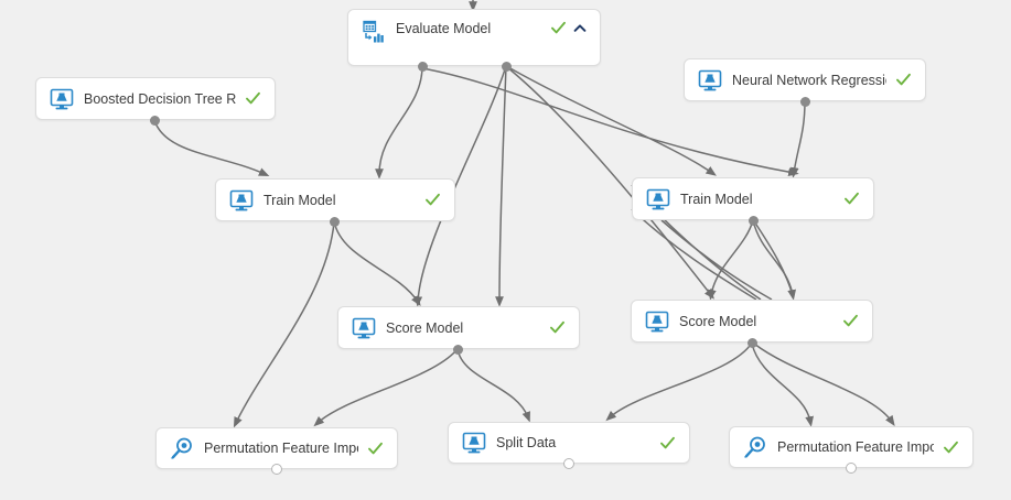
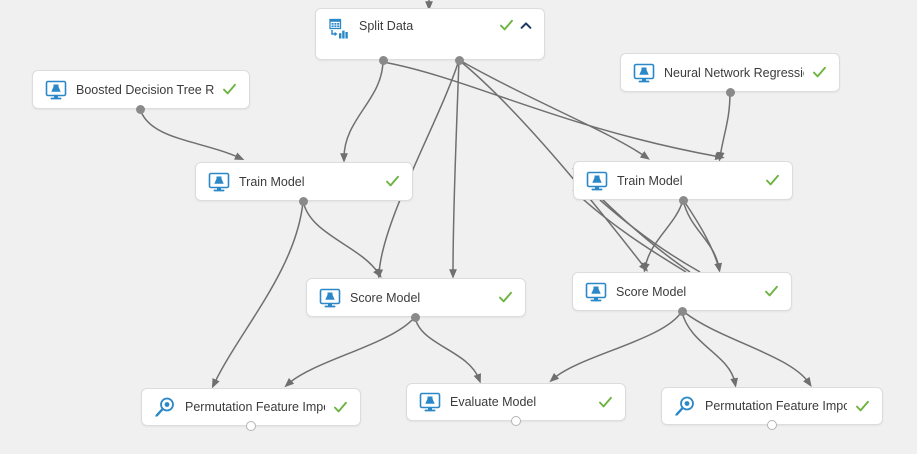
- Evaluate Model
+ Split Data
  Boosted Decision Tree R
  Neural Network Regressi
  Train Model
  Train Model
  Score Model
  Score Model
  Permutation Feature Imp
- Split Data
+ Evaluate Model
  Permutation Feature Impo
